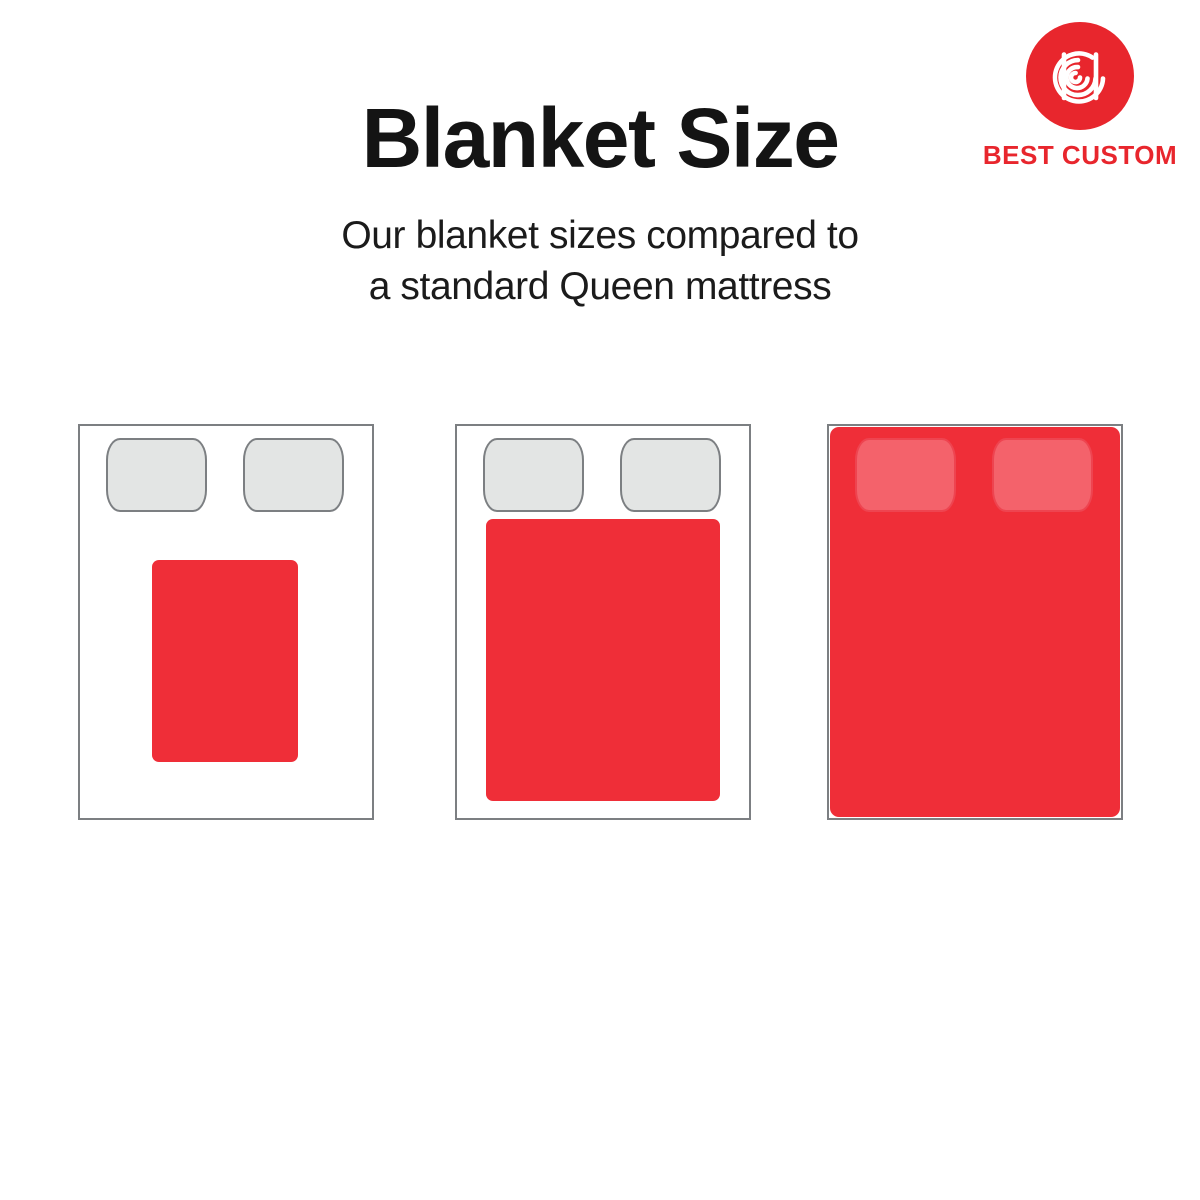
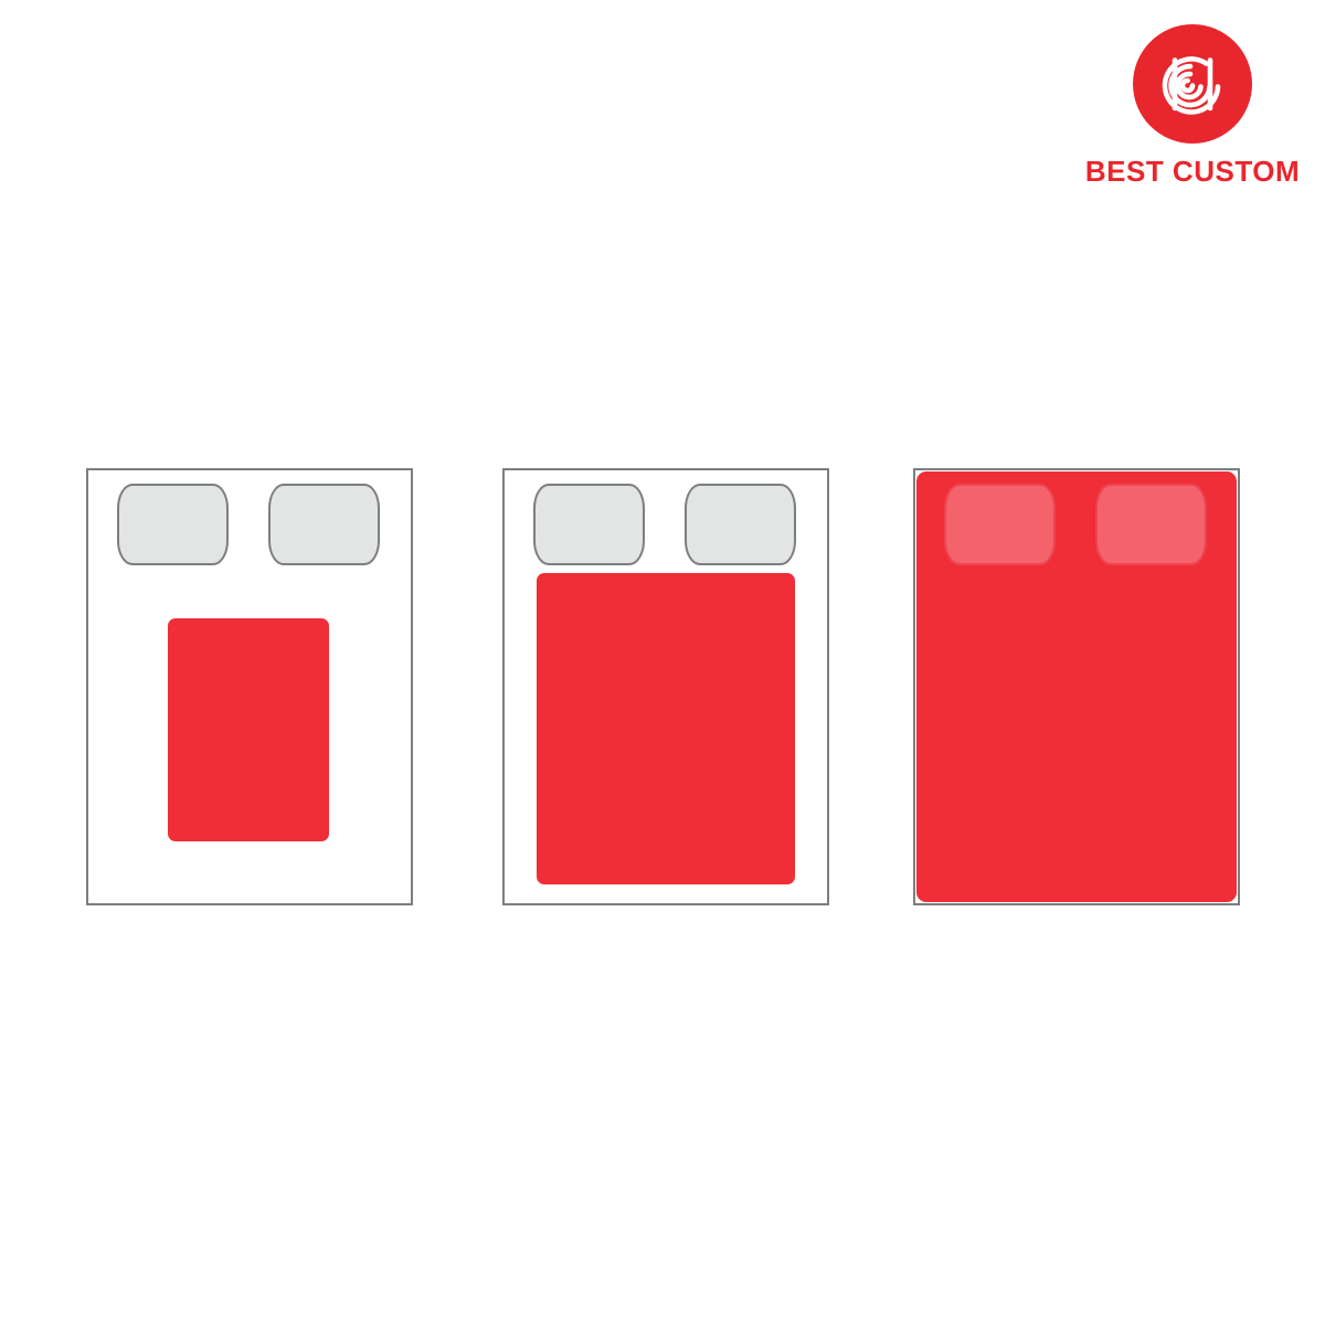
  BEST CUSTOM
- Blanket Size
- Our blanket sizes compared to
- a standard Queen mattress
